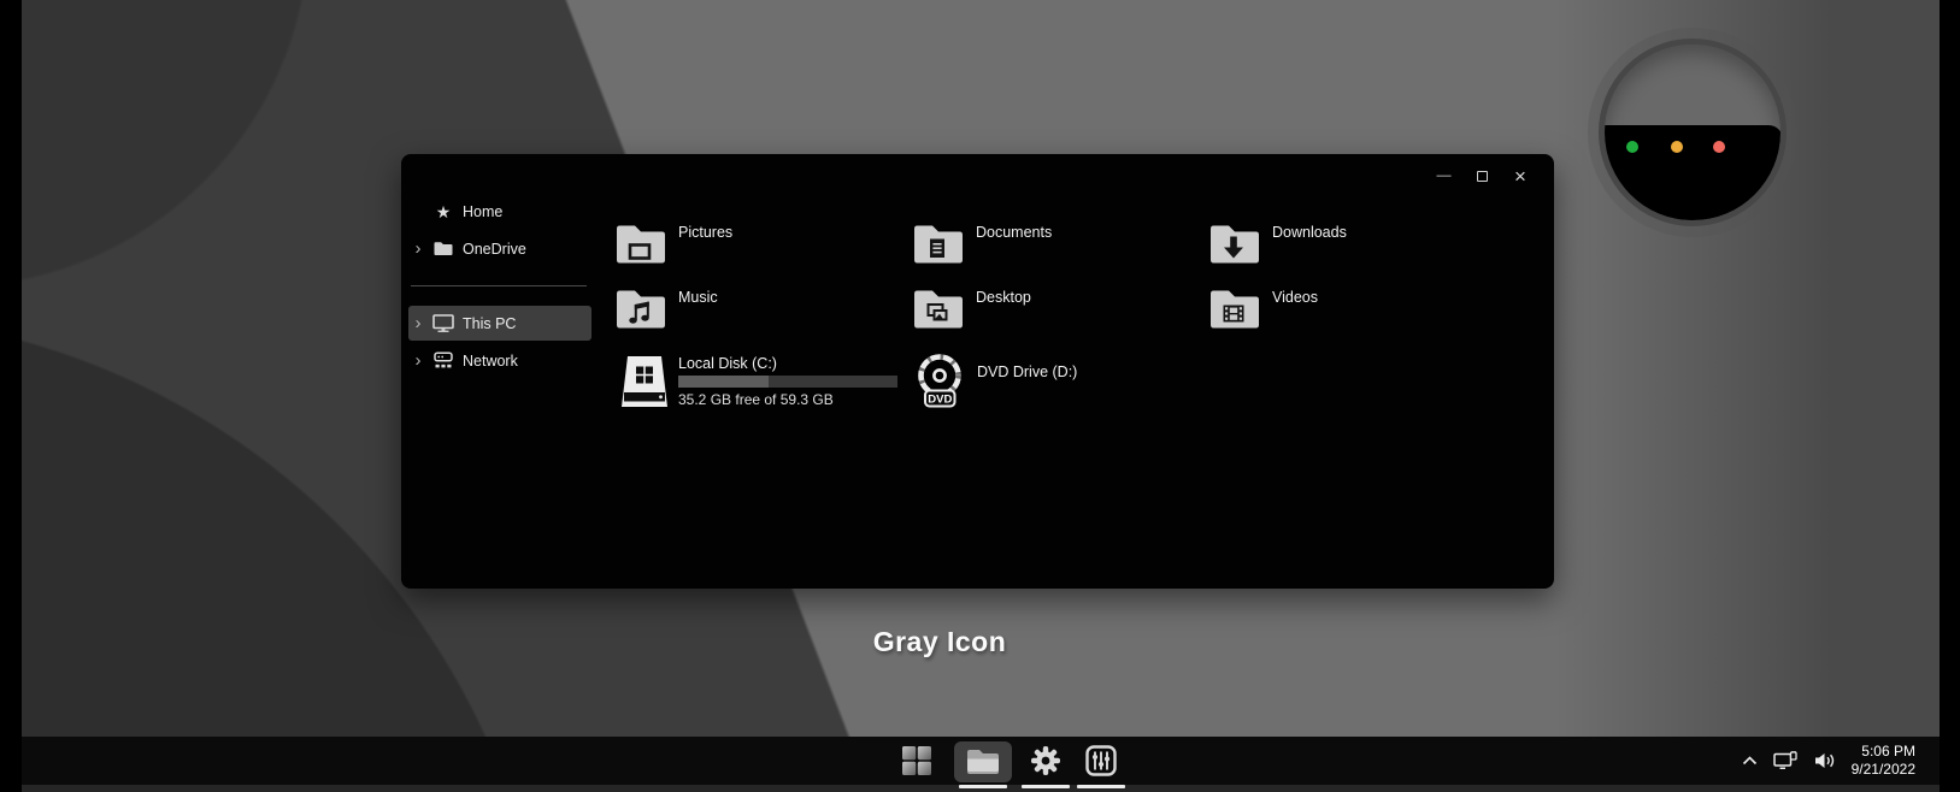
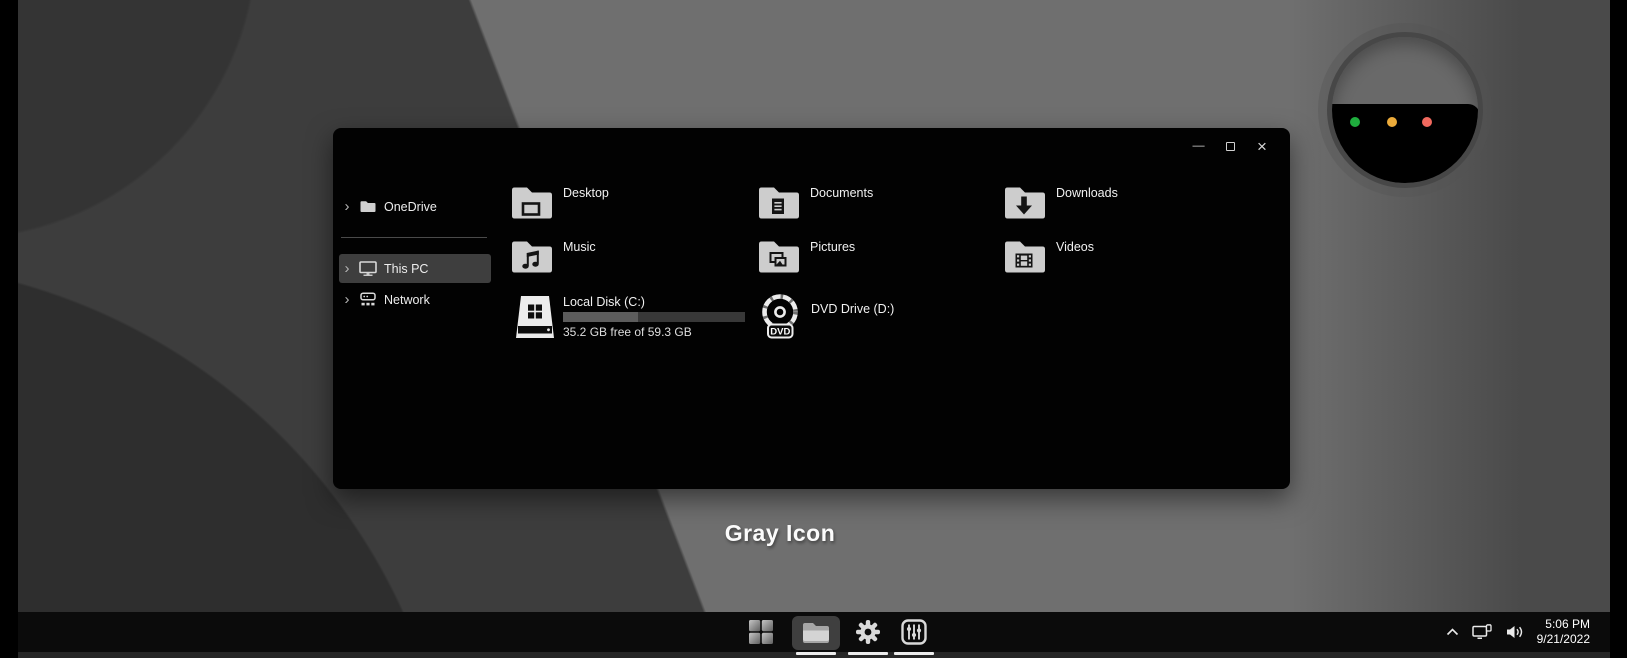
  Gray Icon
  —
  ×
- ★
- Home
  ›
  OneDrive
  ›
  This PC
  ›
  Network
- Pictures
+ Desktop
  Documents
  Downloads
  Music
- Desktop
+ Pictures
  Videos
  Local Disk (C:)
  35.2 GB free of 59.3 GB
  DVD
  DVD Drive (D:)
  5:06 PM
  9/21/2022
